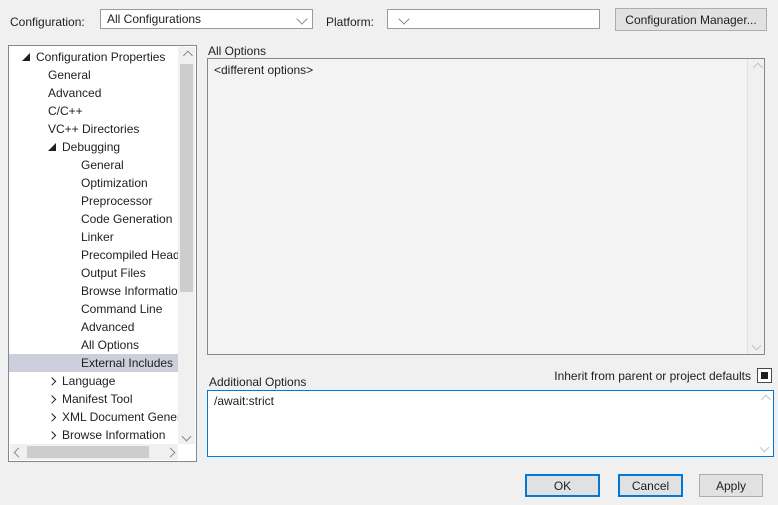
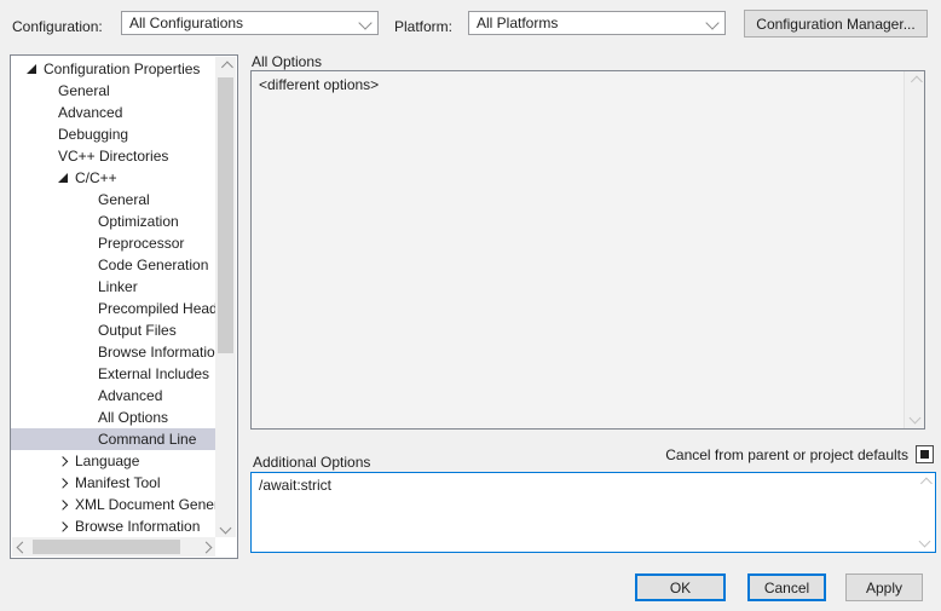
  Configuration:
  All Configurations
  Platform:
+ All Platforms
  Configuration Manager...
  Configuration Properties
  General
  Advanced
- C/C++
+ Debugging
  VC++ Directories
- Debugging
+ C/C++
  General
  Optimization
  Preprocessor
  Code Generation
  Linker
  Precompiled Head
  Output Files
  Browse Informatio
- Command Line
+ External Includes
  Advanced
  All Options
- External Includes
+ Command Line
  Language
  Manifest Tool
  XML Document Gene
  Browse Information
  All Options
  <different options>
- Inherit from parent or project defaults
+ Cancel from parent or project defaults
  Additional Options
  /await:strict
  OK
  Cancel
  Apply
